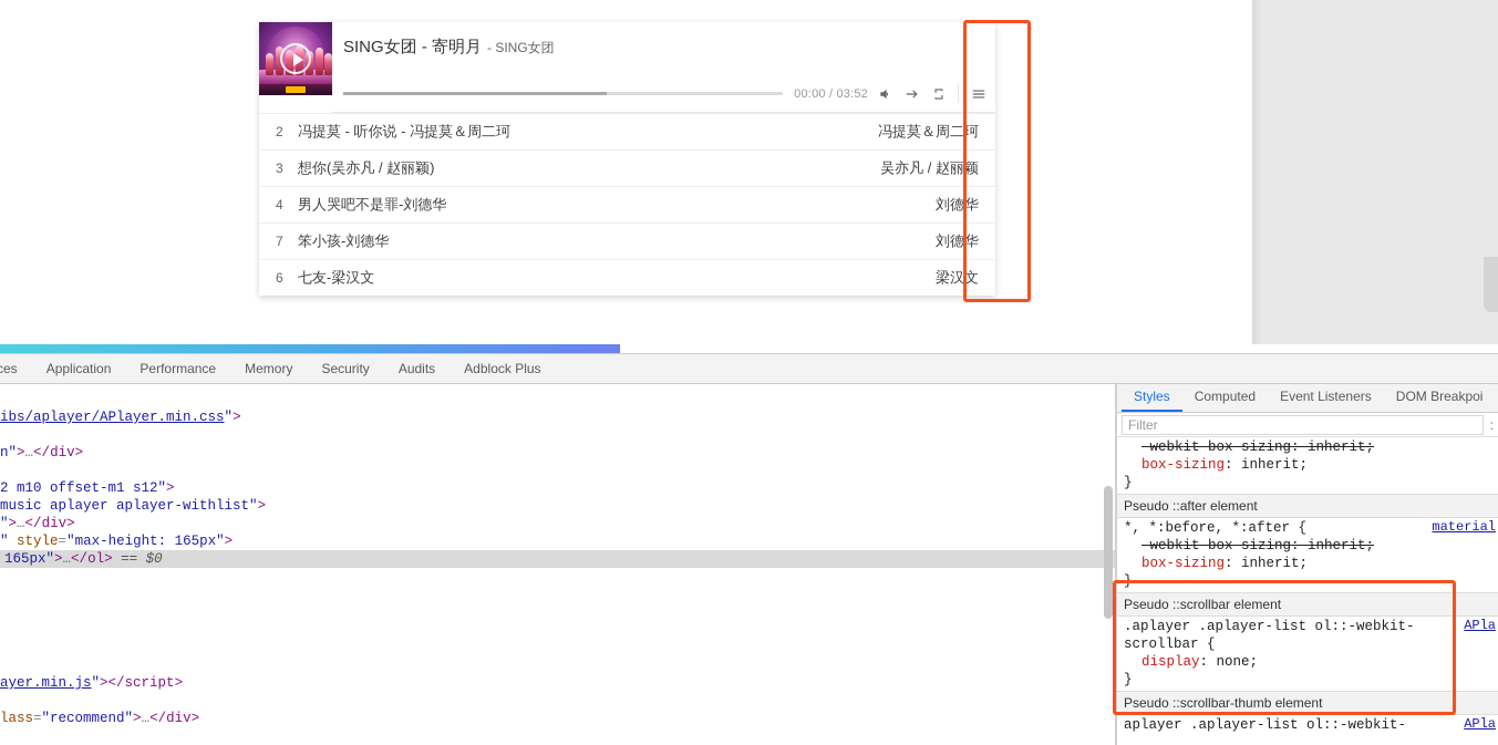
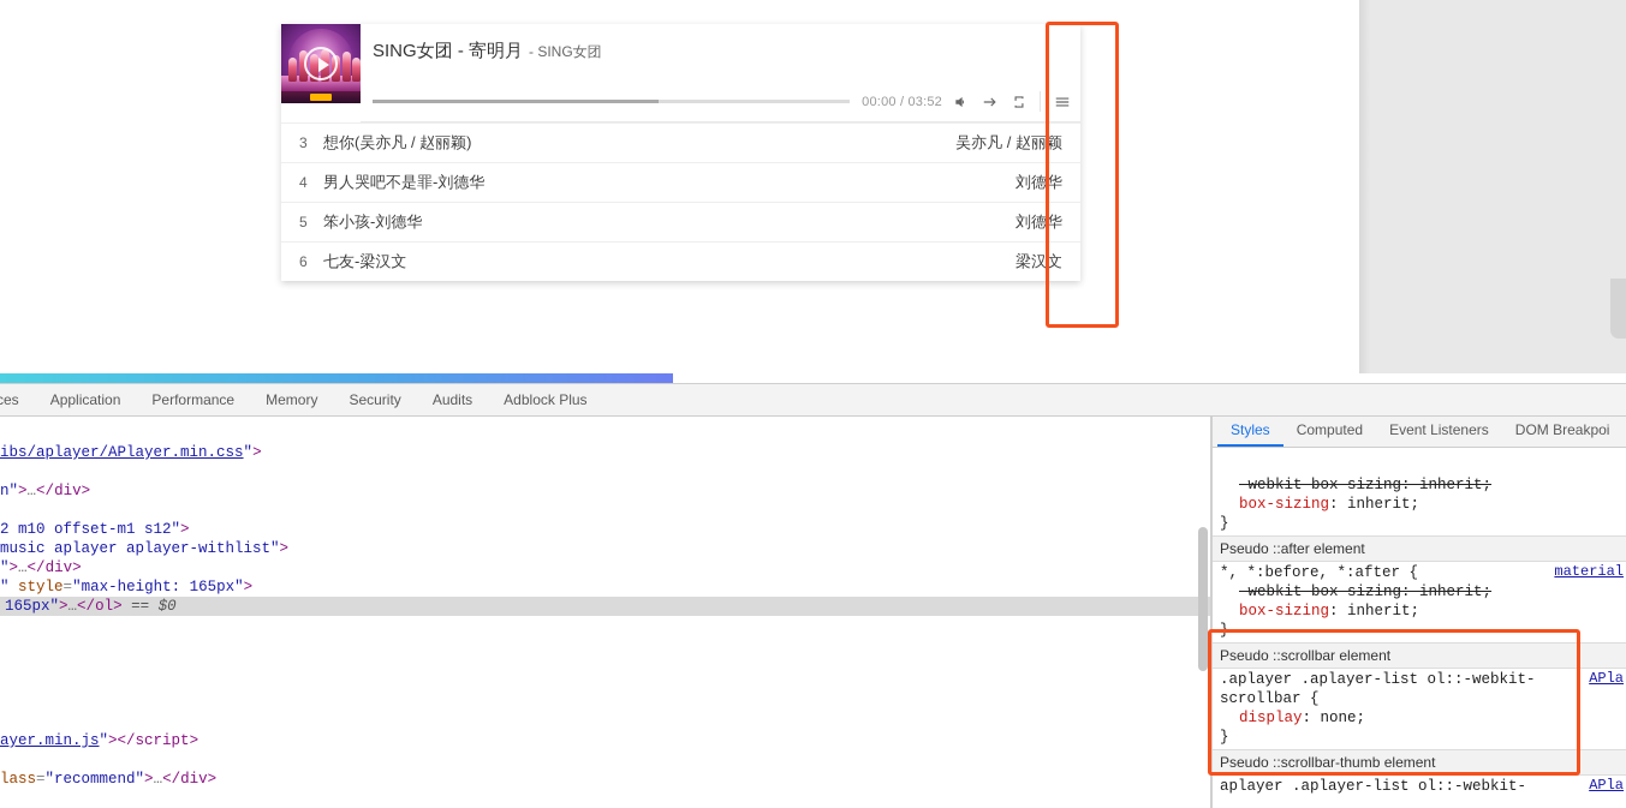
  SING女团 - 寄明月
  - SING女团
  00:00 / 03:52
- 2
- 冯提莫 - 听你说 - 冯提莫＆周二珂
- 冯提莫＆周二珂
  3
  想你(吴亦凡 / 赵丽颖)
  吴亦凡 / 赵丽颖
  4
  男人哭吧不是罪-刘德华
  刘德华
- 7
+ 5
  笨小孩-刘德华
  刘德华
  6
  七友-梁汉文
  梁汉文
  ces
  Application
  Performance
  Memory
  Security
  Audits
  Adblock Plus
  ibs/aplayer/APlayer.min.css">
  n">…</div>
  2 m10 offset-m1 s12">
  music aplayer aplayer-withlist">
  ">…</div>
  " style="max-height: 165px">
  165px">…</ol> == $0
  ayer.min.js"></script>
  lass="recommend">…</div>
  Styles
  Computed
  Event Listeners
  DOM Breakpoi
- Filter
- :
  -webkit-box-sizing: inherit;
  box-sizing: inherit;
  }
  Pseudo ::after element
  material
  *, *:before, *:after {
  -webkit-box-sizing: inherit;
  box-sizing: inherit;
  }
  Pseudo ::scrollbar element
  APla
  .aplayer .aplayer-list ol::-webkit-
  scrollbar {
  display: none;
  }
  Pseudo ::scrollbar-thumb element
  APla
  aplayer .aplayer-list ol::-webkit-
